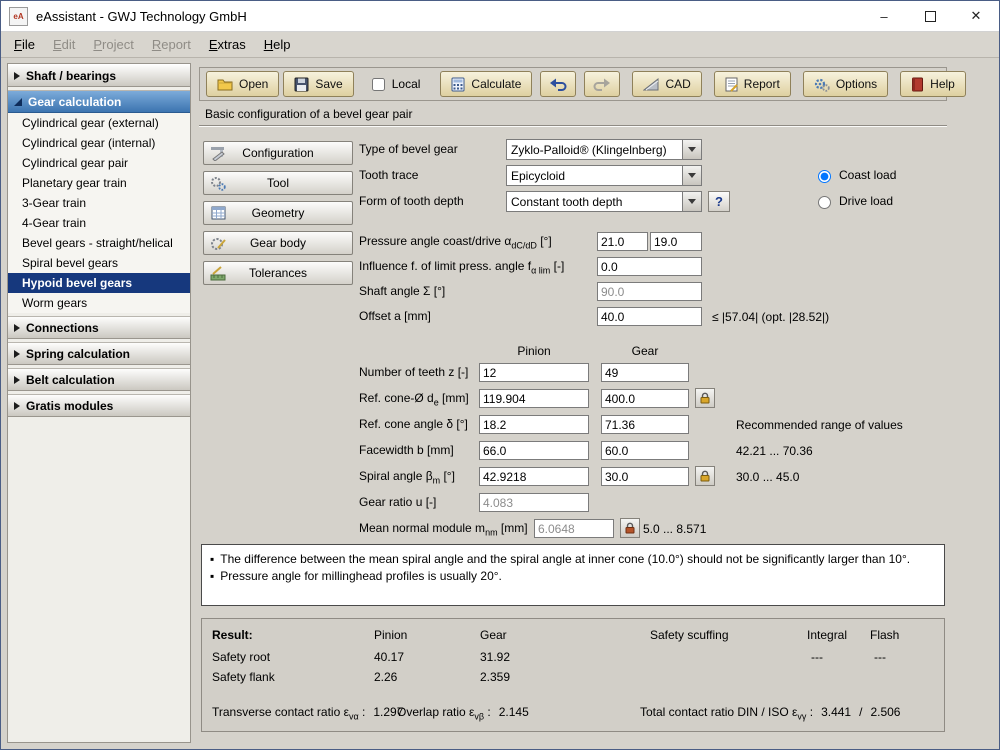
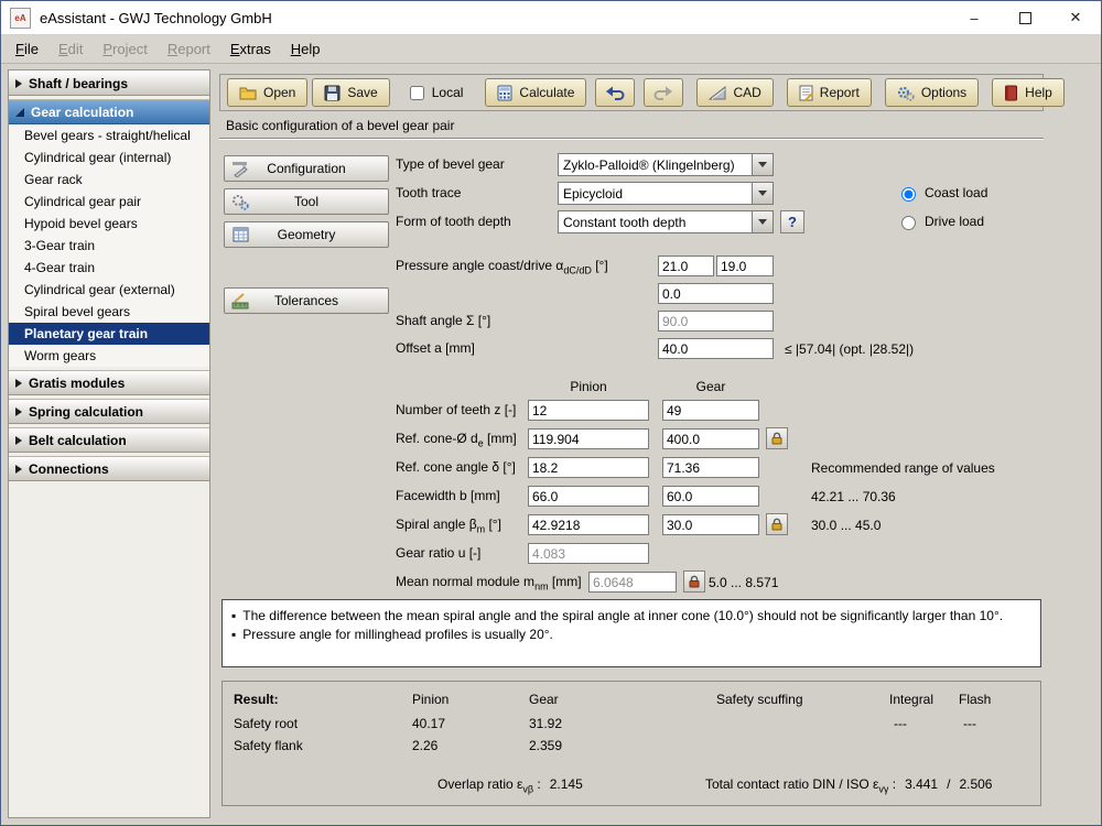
  eA
  eAssistant - GWJ Technology GmbH
  –
  ✕
  File
  Edit
  Project
  Report
  Extras
  Help
  Shaft / bearings
  Gear calculation
- Cylindrical gear (external)
+ Bevel gears - straight/helical
  Cylindrical gear (internal)
+ Gear rack
  Cylindrical gear pair
- Planetary gear train
+ Hypoid bevel gears
  3-Gear train
  4-Gear train
- Bevel gears - straight/helical
+ Cylindrical gear (external)
  Spiral bevel gears
- Hypoid bevel gears
+ Planetary gear train
  Worm gears
- Connections
+ Gratis modules
  Spring calculation
  Belt calculation
- Gratis modules
+ Connections
  Open
  Save
  Local
  Calculate
  CAD
  Report
  Options
  Help
  Basic configuration of a bevel gear pair
  Configuration
  Tool
  Geometry
- Gear body
  Tolerances
  Type of bevel gear
  Zyklo-Palloid® (Klingelnberg)
  Tooth trace
  Epicycloid
  Form of tooth depth
  Constant tooth depth
  ?
  Coast load
  Drive load
  Pressure angle coast/drive αdC/dD [°]
  21.0
  19.0
- Influence f. of limit press. angle fα lim [-]
  0.0
  Shaft angle Σ [°]
  90.0
  Offset a [mm]
  40.0
  ≤ |57.04| (opt. |28.52|)
  Pinion
  Gear
  Number of teeth z [-]
  12
  49
  Ref. cone-Ø de [mm]
  119.904
  400.0
  Ref. cone angle δ [°]
  18.2
  71.36
  Recommended range of values
  Facewidth b [mm]
  66.0
  60.0
  42.21 ... 70.36
  Spiral angle βm [°]
  42.9218
  30.0
  30.0 ... 45.0
  Gear ratio u [-]
  4.083
  Mean normal module mnm [mm]
  6.0648
  5.0 ... 8.571
  ▪
  The difference between the mean spiral angle and the spiral angle at inner cone (10.0°) should not be significantly larger than 10°.
  ▪
  Pressure angle for millinghead profiles is usually 20°.
  Result:
  Pinion
  Gear
  Safety scuffing
  Integral
  Flash
  Safety root
  40.17
  31.92
  ---
  ---
  Safety flank
  2.26
  2.359
- Transverse contact ratio εvα : 1.297
  Overlap ratio εvβ : 2.145
  Total contact ratio DIN / ISO εvγ : 3.441 / 2.506
